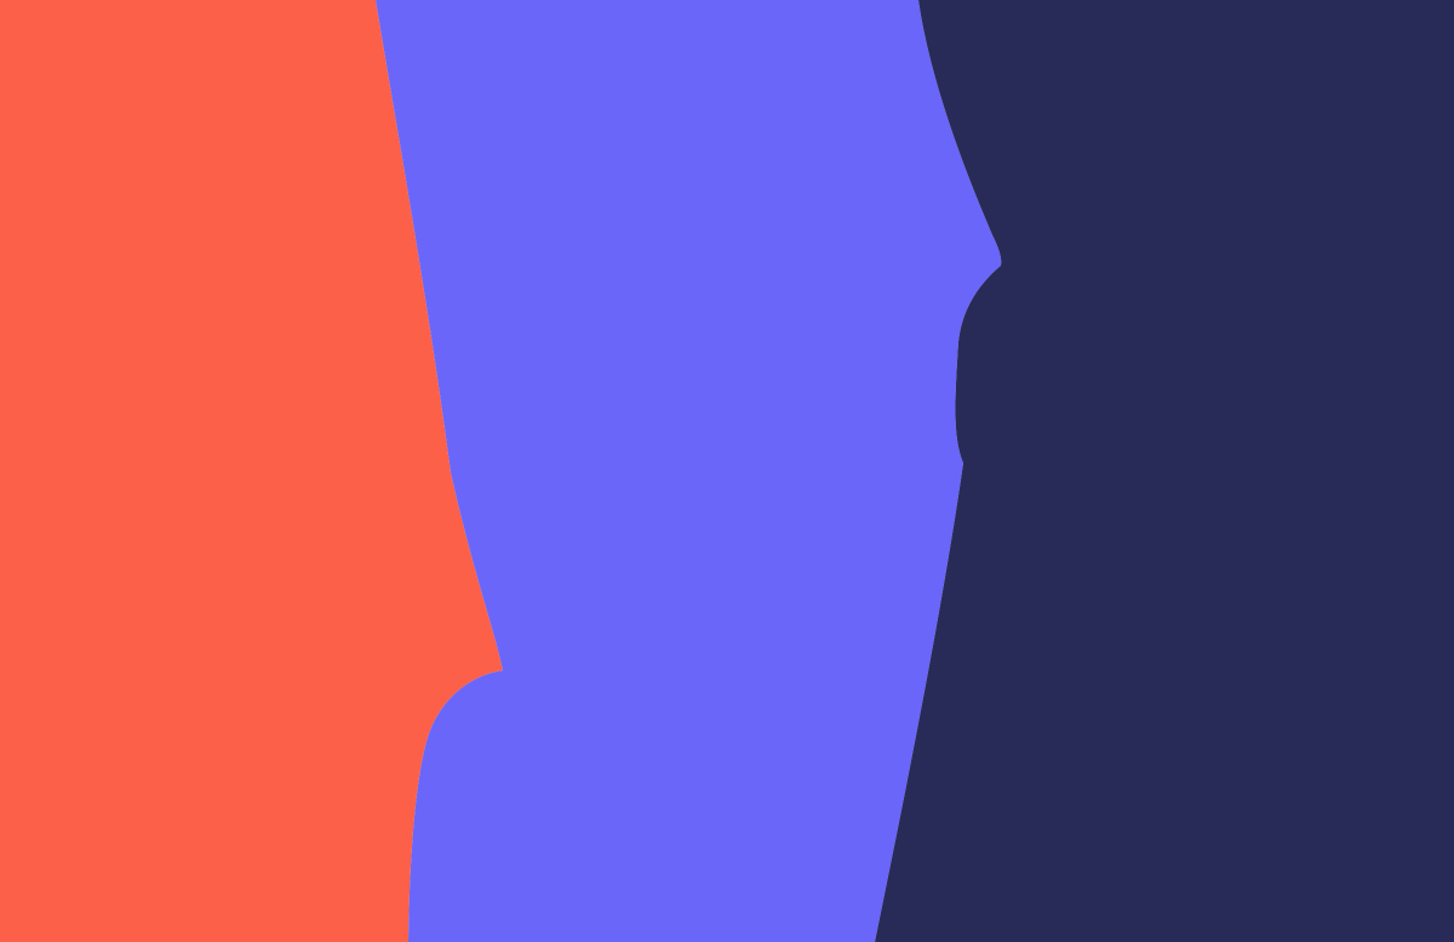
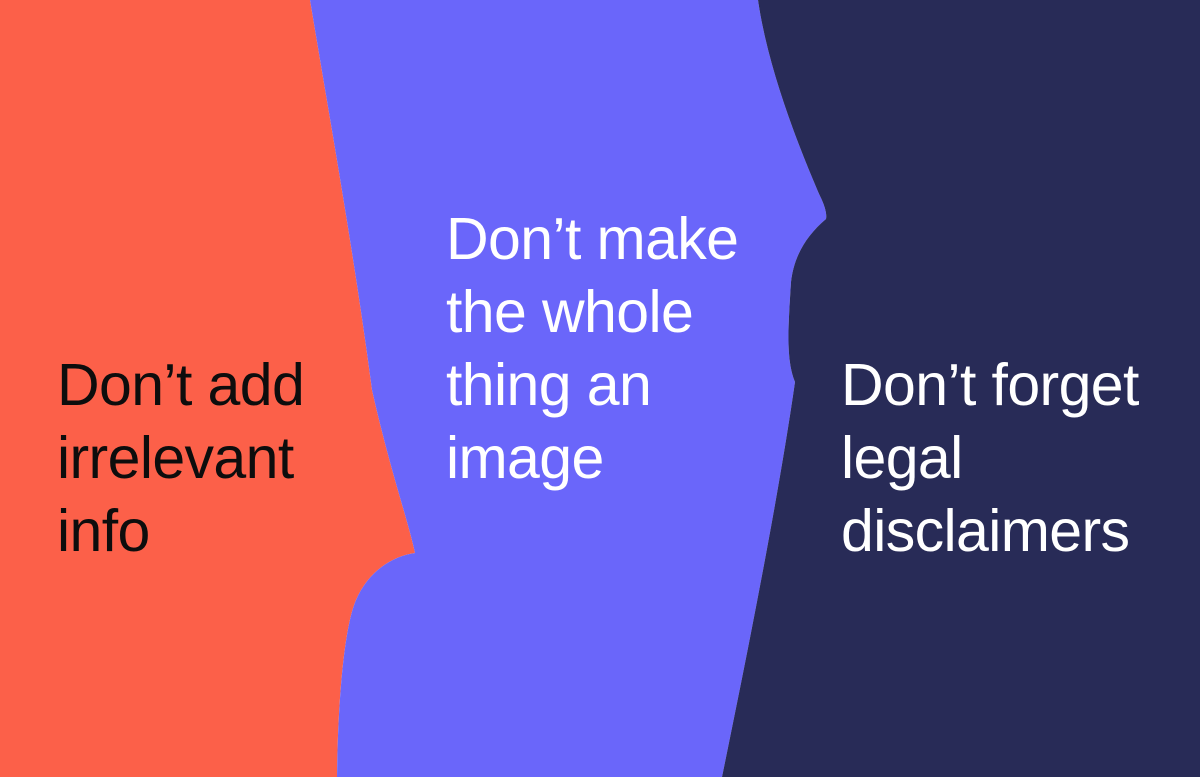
+ Don’t add irrelevant info
+ Don’t make the whole thing an image
+ Don’t forget legal disclaimers
